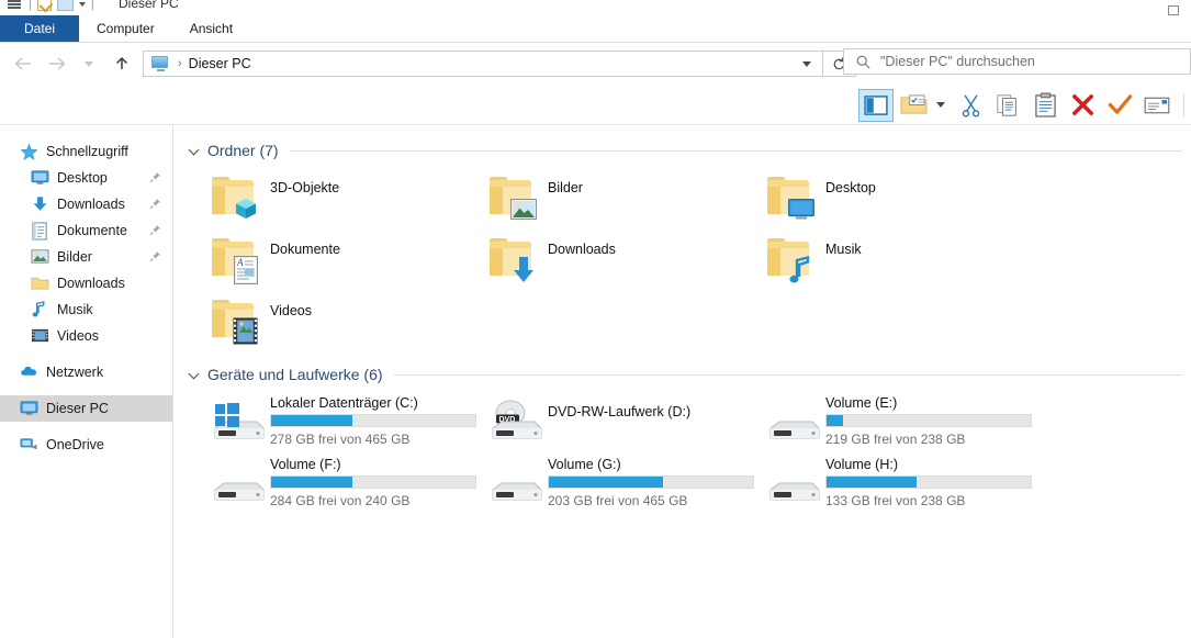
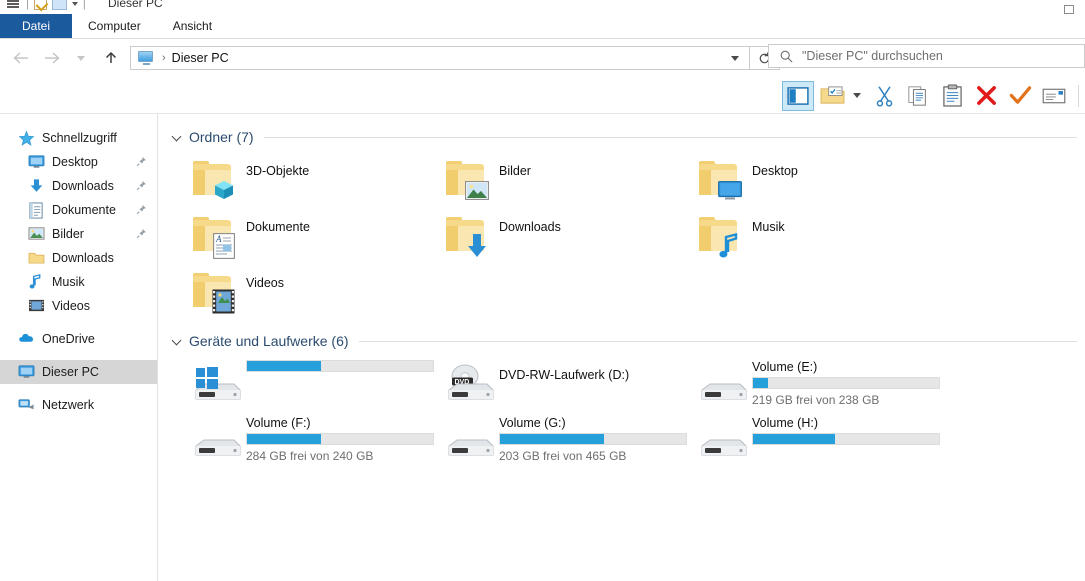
  |
  |
  Dieser PC
  Datei
  Computer
  Ansicht
  ›
  Dieser PC
  "Dieser PC" durchsuchen
  Schnellzugriff
  Desktop
  Downloads
  Dokumente
  Bilder
  Downloads
  Musik
  Videos
- Netzwerk
+ OneDrive
  Dieser PC
- OneDrive
+ Netzwerk
  Ordner (7)
  3D-Objekte
  Bilder
  Desktop
  A
  Dokumente
  Downloads
  Musik
  Videos
  Geräte und Laufwerke (6)
- Lokaler Datenträger (C:)
- 278 GB frei von 465 GB
  DVD-RW-Laufwerk (D:)
  Volume (E:)
  219 GB frei von 238 GB
  Volume (F:)
  284 GB frei von 240 GB
  Volume (G:)
  203 GB frei von 465 GB
  Volume (H:)
- 133 GB frei von 238 GB
